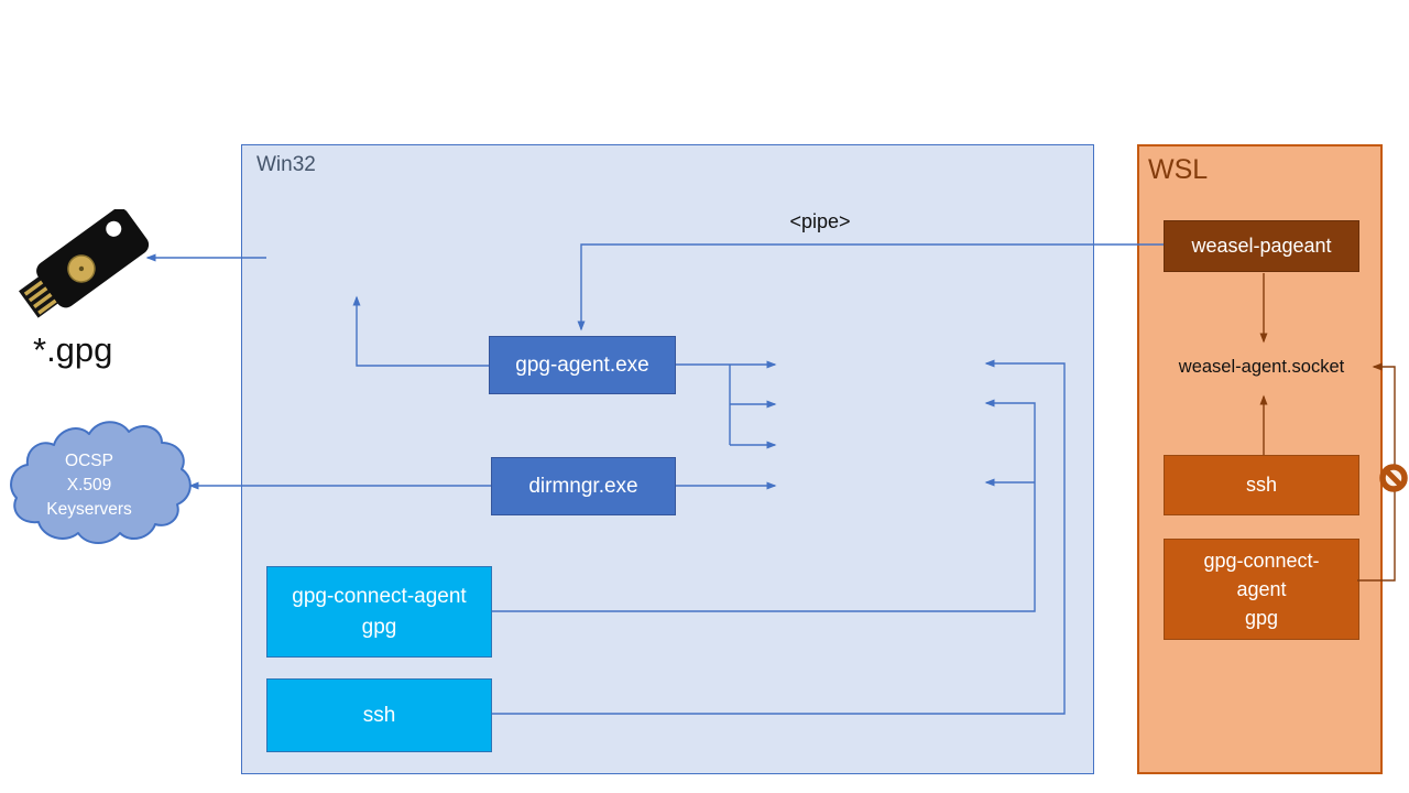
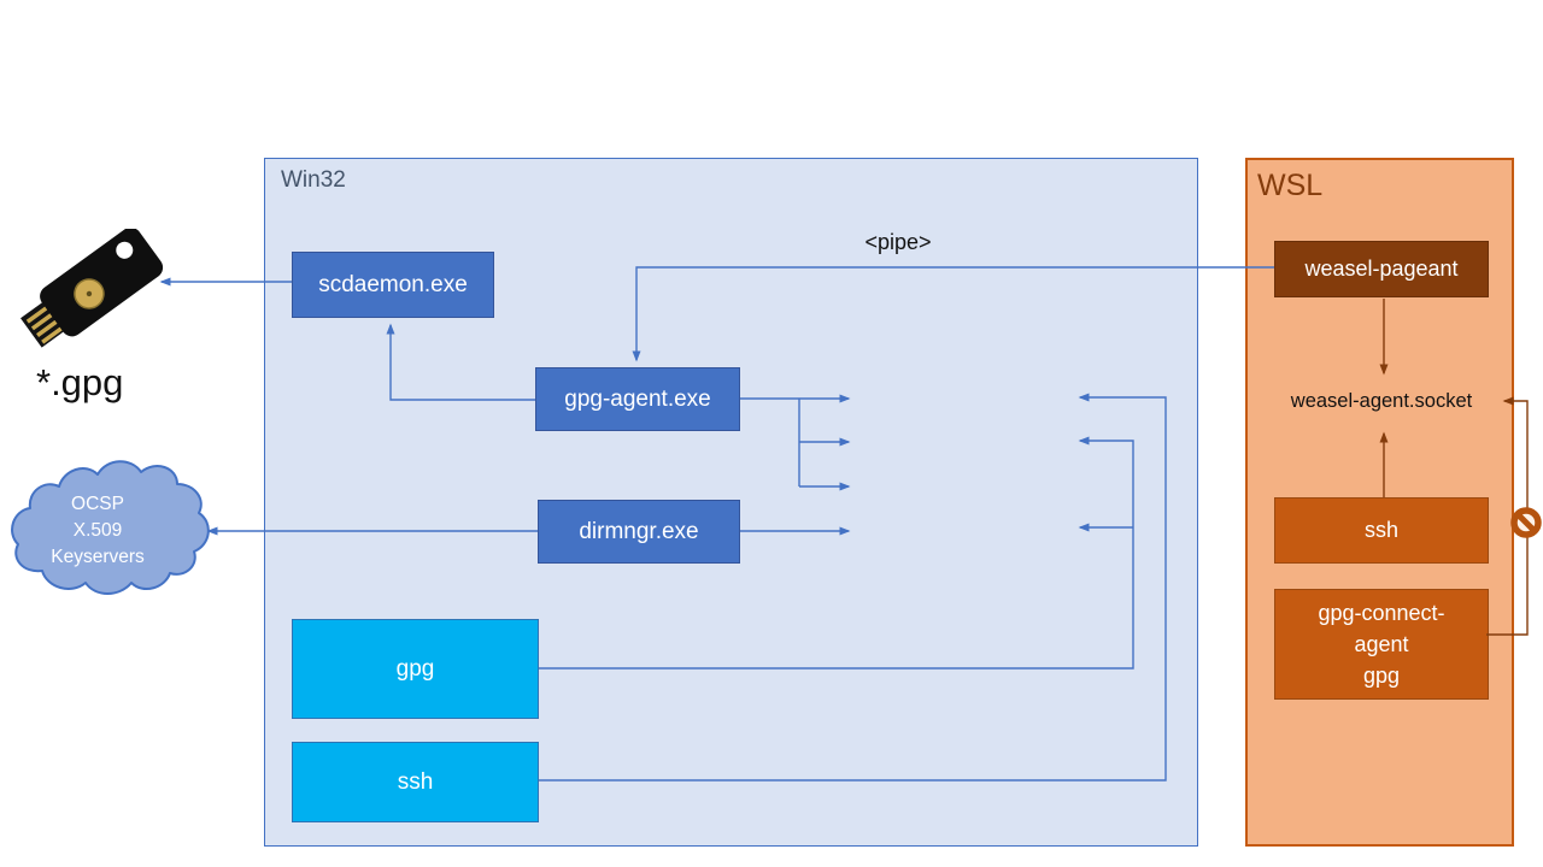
  Win32
  WSL
+ scdaemon.exe
  gpg-agent.exe
  dirmngr.exe
- gpg-connect-agent
  gpg
  ssh
  weasel-pageant
  weasel-agent.socket
  ssh
  gpg-connect-
  agent
  gpg
  <pipe>
  *.gpg
  OCSP
  X.509
  Keyservers
